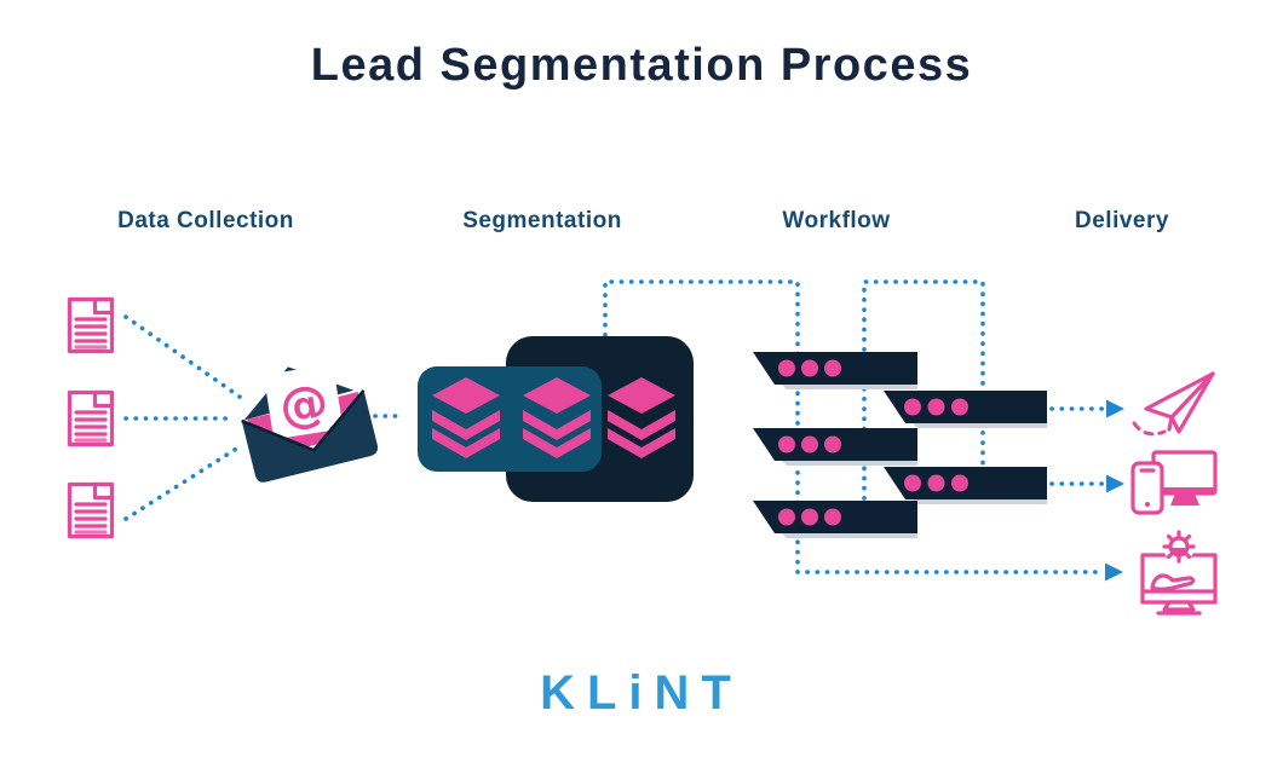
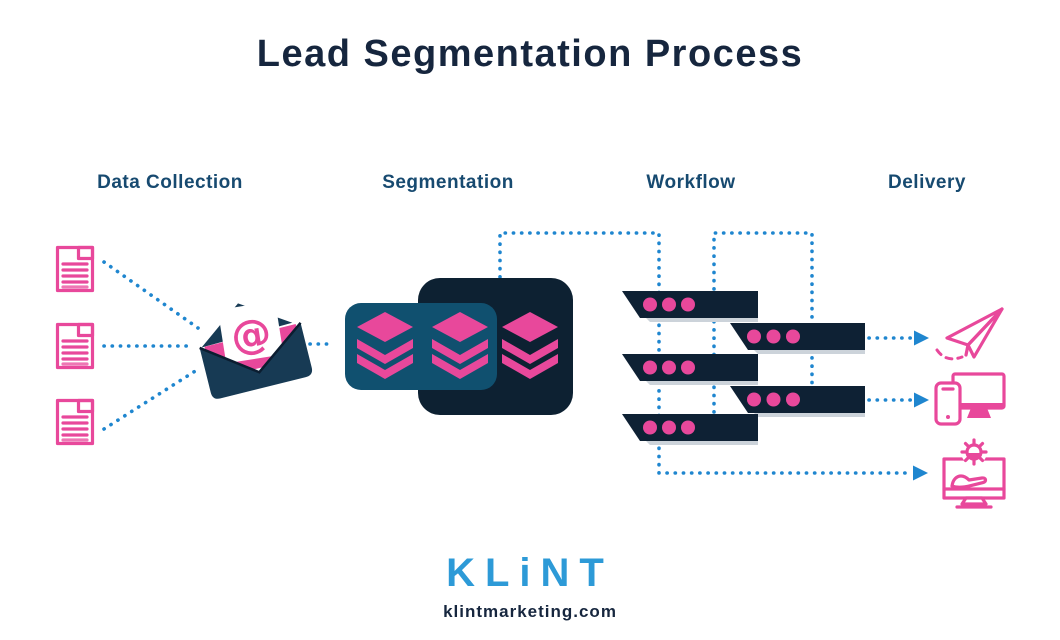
  Lead Segmentation Process
  Data Collection
  Segmentation
  Workflow
  Delivery
  KLiNT
+ klintmarketing.com
